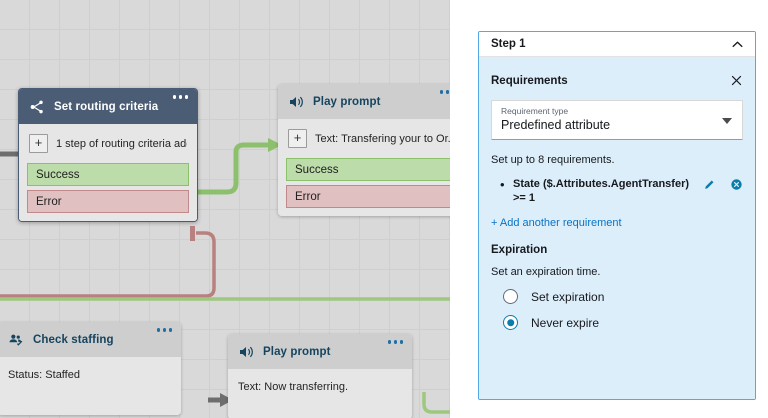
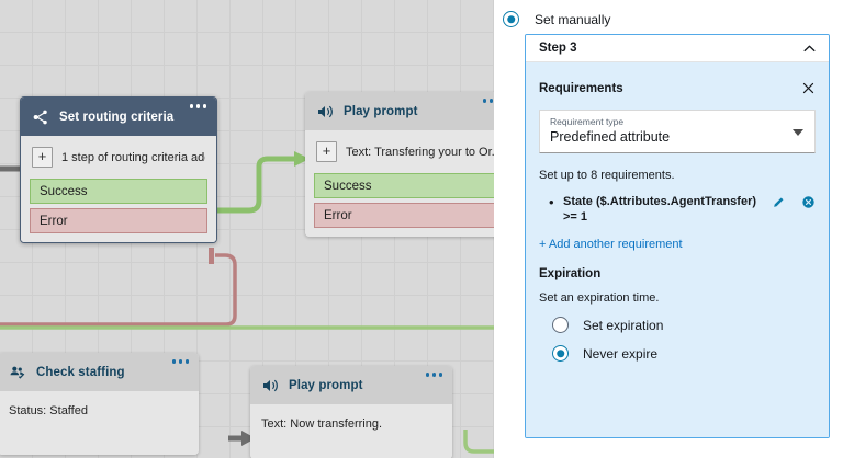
  Set routing criteria
  +
  1 step of routing criteria ad
  Success
  Error
  Play prompt
  +
  Text: Transfering your to Or
  Success
  Error
  Check staffing
  Status: Staffed
  Play prompt
  Text: Now transferring.
+ Set manually
- Step 1
+ Step 3
  Requirements
  Requirement type
  Predefined attribute
  Set up to 8 requirements.
  •
  State ($.Attributes.AgentTransfer) >= 1
  + Add another requirement
  Expiration
  Set an expiration time.
  Set expiration
  Never expire
